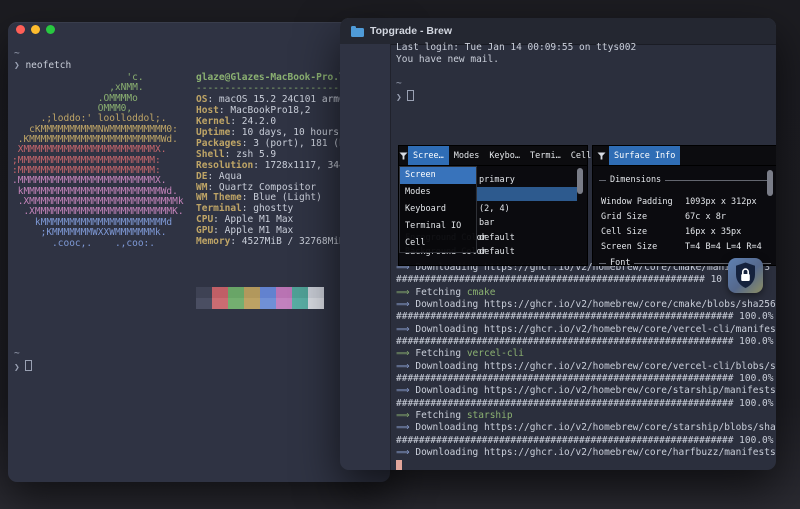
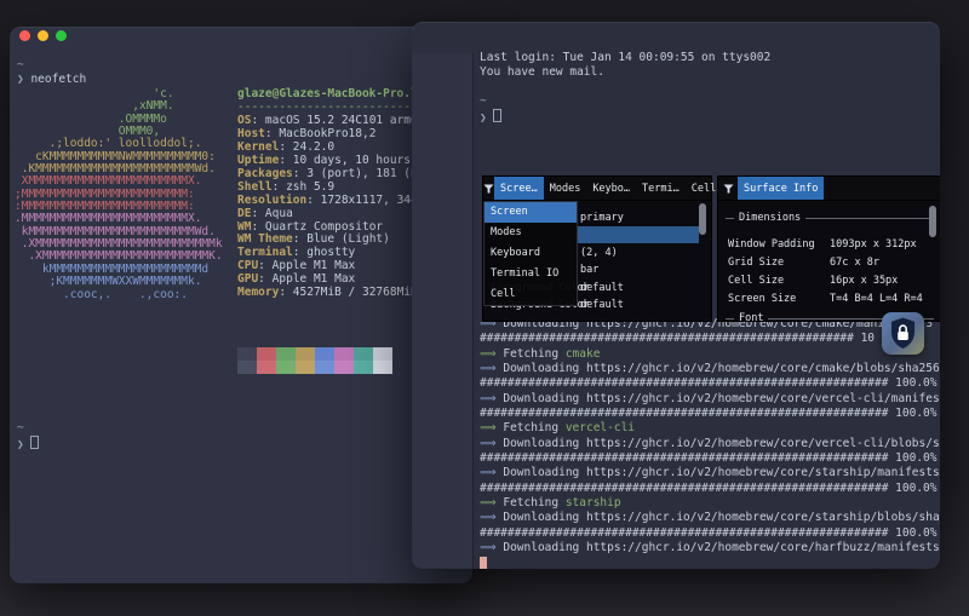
  ~
  ❯ neofetch
  'c.
  ,xNMM.
  .OMMMMo
  OMMM0,
  .;loddo:' loolloddol;.
  cKMMMMMMMMMMNWMMMMMMMMMM0:
  .KMMMMMMMMMMMMMMMMMMMMMMMWd.
  XMMMMMMMMMMMMMMMMMMMMMMMX.
  ;MMMMMMMMMMMMMMMMMMMMMMMM:
  :MMMMMMMMMMMMMMMMMMMMMMMM:
  .MMMMMMMMMMMMMMMMMMMMMMMMX.
  kMMMMMMMMMMMMMMMMMMMMMMMMWd.
  .XMMMMMMMMMMMMMMMMMMMMMMMMMMk
  .XMMMMMMMMMMMMMMMMMMMMMMMMK.
  kMMMMMMMMMMMMMMMMMMMMMMd
  ;KMMMMMMMWXXWMMMMMMMk.
  .cooc,. .,coo:.
  glaze@Glazes-MacBook-Pro.
  -------------------------
  OS: macOS 15.2 24C101 arm
  Host: MacBookPro18,2
  Kernel: 24.2.0
  Uptime: 10 days, 10 hours
  Packages: 3 (port), 181 (
  Shell: zsh 5.9
  Resolution: 1728x1117, 34
  DE: Aqua
  WM: Quartz Compositor
  WM Theme: Blue (Light)
  Terminal: ghostty
  CPU: Apple M1 Max
  GPU: Apple M1 Max
  Memory: 4527MiB / 32768Mi
  ~
  ❯
- Topgrade - Brew
  Last login: Tue Jan 14 00:09:55 on ttys002
  You have new mail.
  ~
  ❯
  ⟹ Downloading https://ghcr.io/v2/homebrew/core/cmake/mani3
  ###################################################### 10
  ⟹ Fetching cmake
  ⟹ Downloading https://ghcr.io/v2/homebrew/core/cmake/blobs/sha256
  ########################################################### 100.0%
  ⟹ Downloading https://ghcr.io/v2/homebrew/core/vercel-cli/manifes
  ########################################################### 100.0%
  ⟹ Fetching vercel-cli
  ⟹ Downloading https://ghcr.io/v2/homebrew/core/vercel-cli/blobs/s
  ########################################################### 100.0%
  ⟹ Downloading https://ghcr.io/v2/homebrew/core/starship/manifests
  ########################################################### 100.0%
  ⟹ Fetching starship
  ⟹ Downloading https://ghcr.io/v2/homebrew/core/starship/blobs/sha
  ########################################################### 100.0%
  ⟹ Downloading https://ghcr.io/v2/homebrew/core/harfbuzz/manifests
  Scree…
  Modes
  Keybo…
  Termi…
  Cell
  primary
  (2, 4)
  bar
  default
  default
  Screen
  Modes
  Keyboard
  Terminal IO
  Cell
  Surface Info
  Dimensions
  Window Padding
  1093px x 312px
  Grid Size
  67c x 8r
  Cell Size
  16px x 35px
  Screen Size
  T=4 B=4 L=4 R=4
  Font
